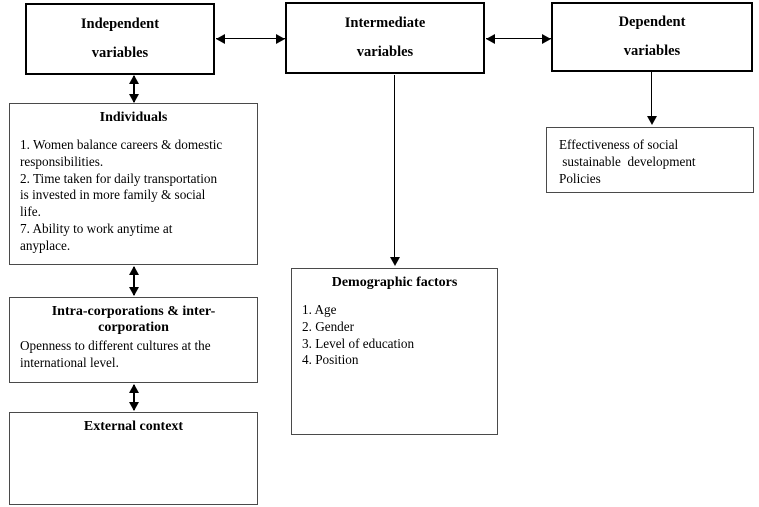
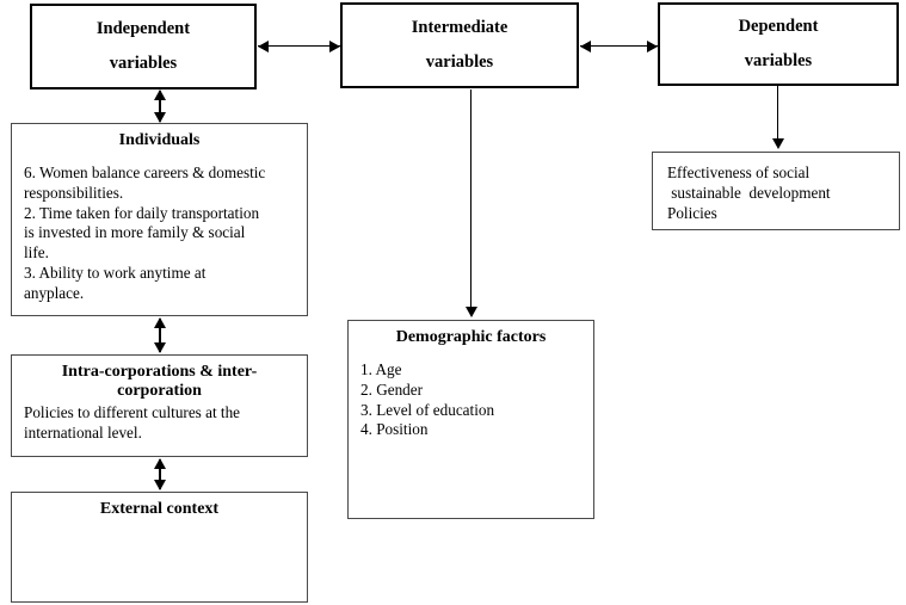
  Independent
  variables
  Intermediate
  variables
  Dependent
  variables
  Individuals
- 1. Women balance careers & domestic
+ 6. Women balance careers & domestic
  responsibilities.
  2. Time taken for daily transportation
  is invested in more family & social
  life.
- 7. Ability to work anytime at
+ 3. Ability to work anytime at
  anyplace.
  Intra-corporations & inter-
  corporation
- Openness to different cultures at the
+ Policies to different cultures at the
  international level.
  External context
  Demographic factors
  1. Age
  2. Gender
  3. Level of education
  4. Position
  Effectiveness of social
  sustainable development
  Policies
